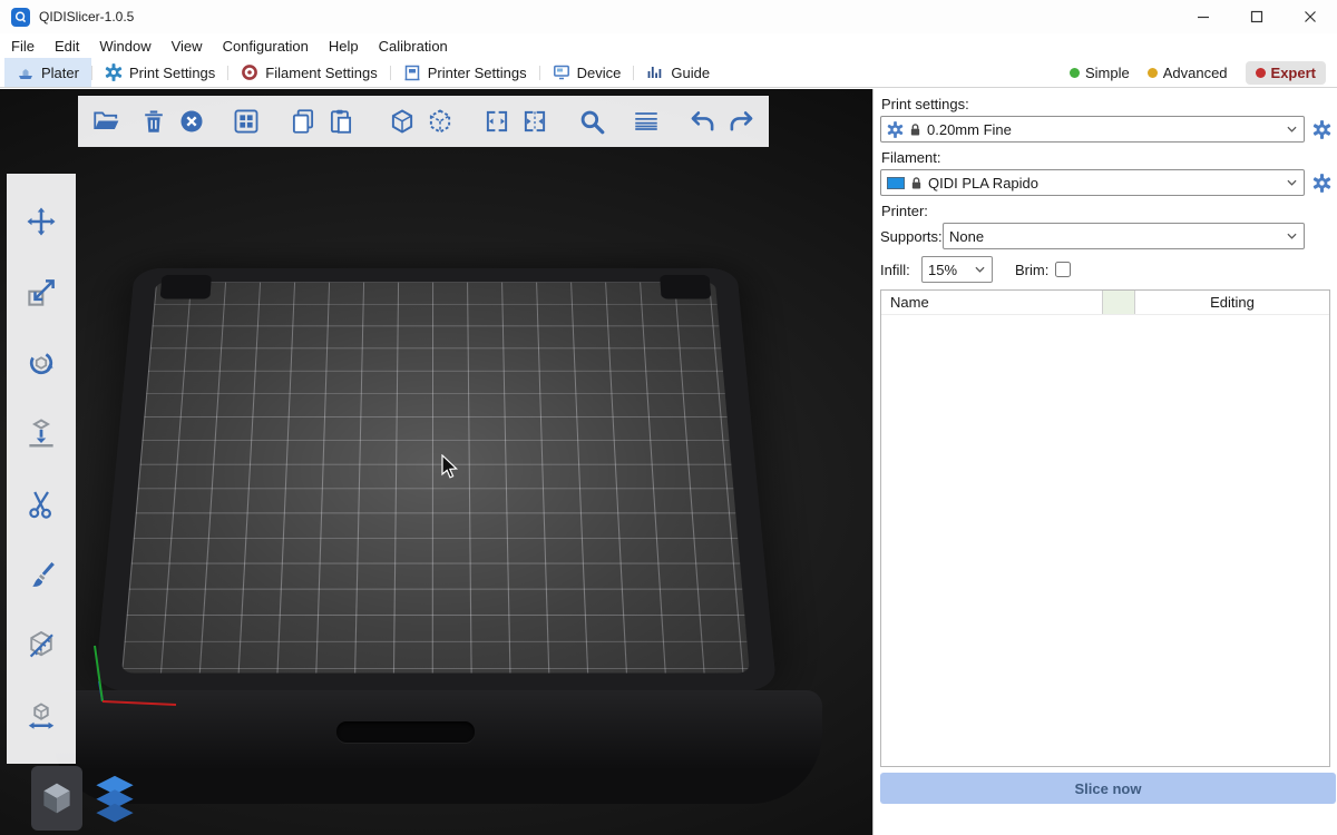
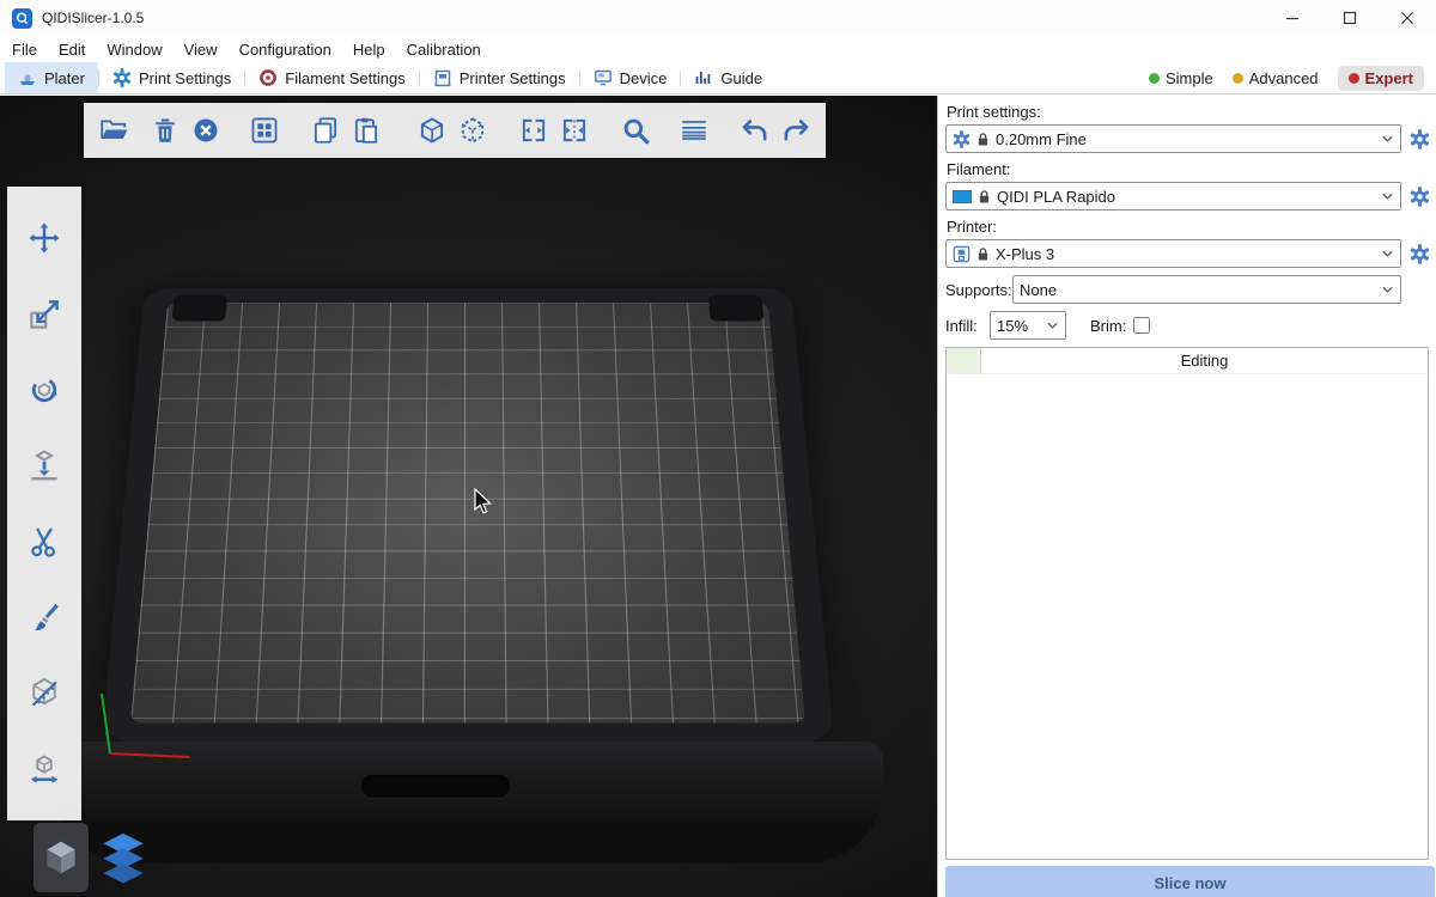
  QIDISlicer-1.0.5
  File
  Edit
  Window
  View
  Configuration
  Help
  Calibration
  Plater
  Print Settings
  Filament Settings
  Printer Settings
  Device
  Guide
  Simple
  Advanced
  Expert
  Print settings:
  0.20mm Fine
  Filament:
  QIDI PLA Rapido
  Printer:
+ X-Plus 3
  Supports:
  None
  Infill:
  15%
  Brim:
- Name
  Editing
  Slice now
